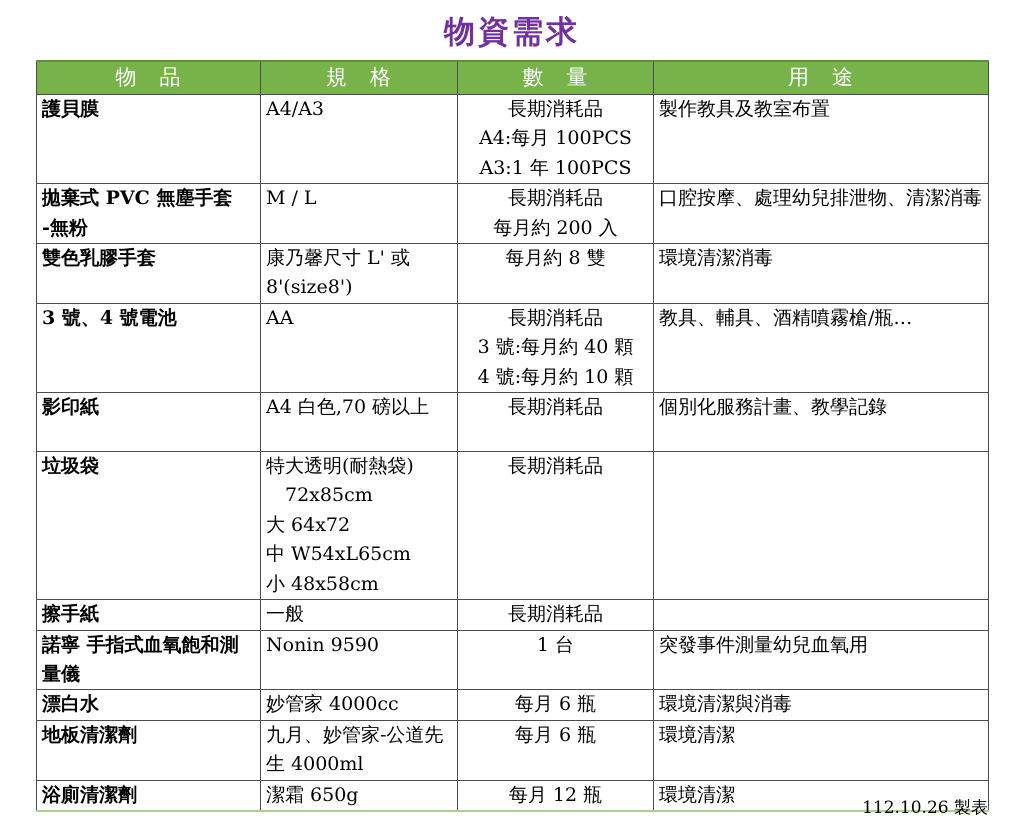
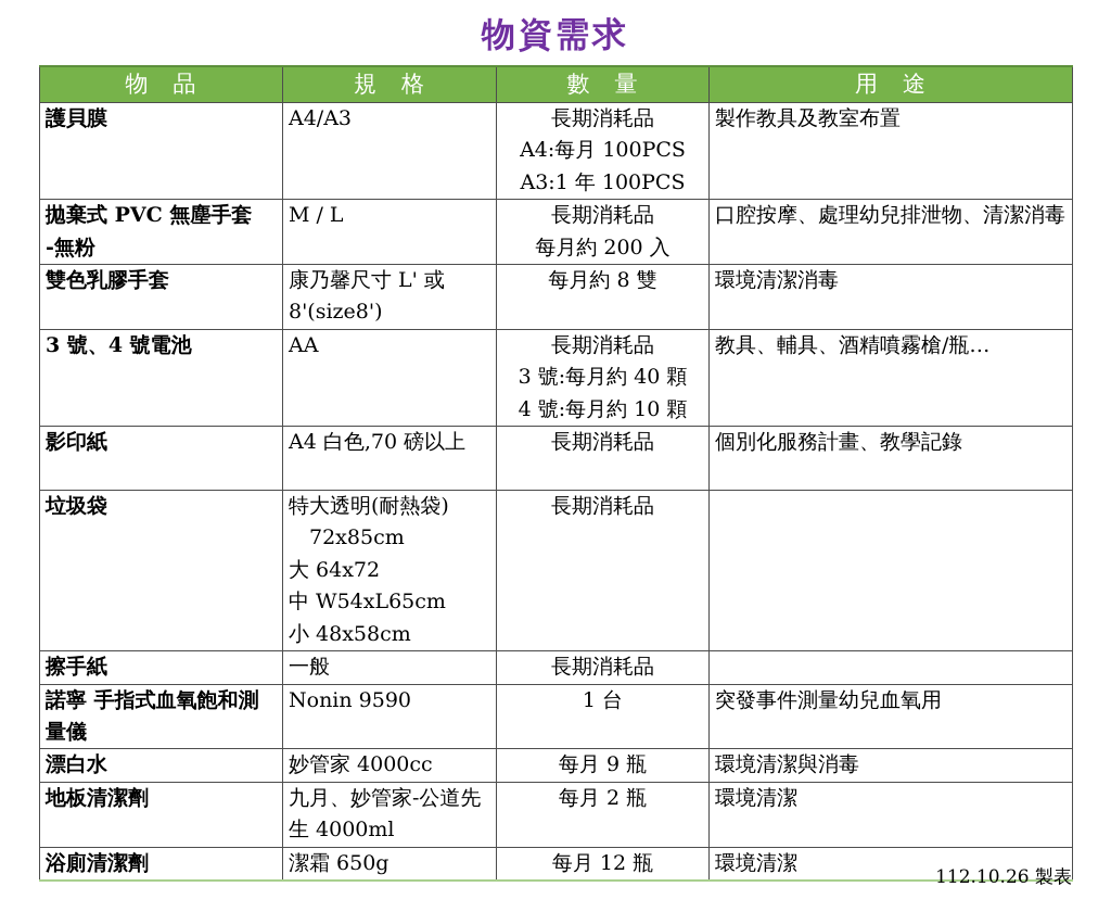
  物資需求
  物 品	規 格	數 量	用 途
  護貝膜	A4/A3	長期消耗品A4:每月 100PCSA3:1 年 100PCS	製作教具及教室布置
  拋棄式 PVC 無塵手套-無粉	M / L	長期消耗品每月約 200 入	口腔按摩、處理幼兒排泄物、清潔消毒
  雙色乳膠手套	康乃馨尺寸 L' 或8'(size8')	每月約 8 雙	環境清潔消毒
  3 號、4 號電池	AA	長期消耗品3 號:每月約 40 顆4 號:每月約 10 顆	教具、輔具、酒精噴霧槍/瓶…
  影印紙	A4 白色,70 磅以上	長期消耗品	個別化服務計畫、教學記錄
  垃圾袋	特大透明(耐熱袋) 72x85cm大 64x72中 W54xL65cm小 48x58cm	長期消耗品
  擦手紙	一般	長期消耗品
  諾寧 手指式血氧飽和測量儀	Nonin 9590	1 台	突發事件測量幼兒血氧用
- 漂白水	妙管家 4000cc	每月 6 瓶	環境清潔與消毒
+ 漂白水	妙管家 4000cc	每月 9 瓶	環境清潔與消毒
- 地板清潔劑	九月、妙管家-公道先生 4000ml	每月 6 瓶	環境清潔
+ 地板清潔劑	九月、妙管家-公道先生 4000ml	每月 2 瓶	環境清潔
  浴廁清潔劑	潔霜 650g	每月 12 瓶	環境清潔
  112.10.26 製表
